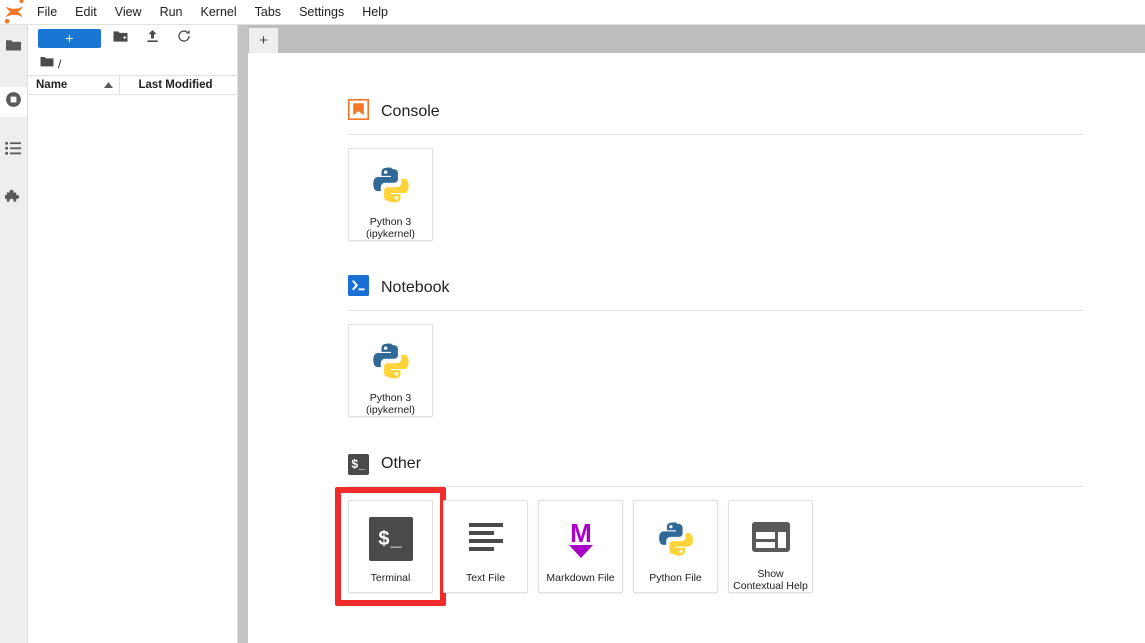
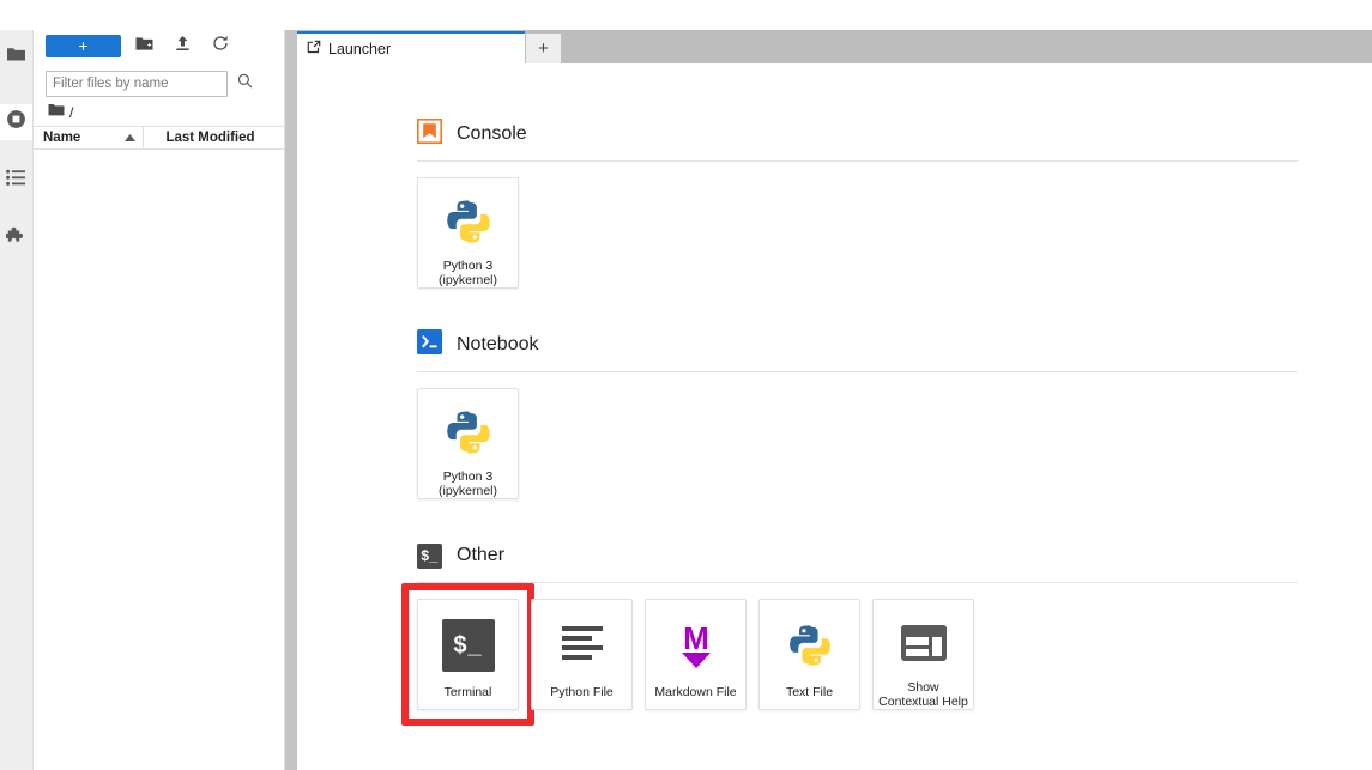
- File
- Edit
- View
- Run
- Kernel
- Tabs
- Settings
- Help
  +
+ Filter files by name
  /
  Name
  Last Modified
+ Launcher
  +
  Console
  Python 3
  (ipykernel)
  Notebook
  Python 3
  (ipykernel)
  $_
  Other
  $_
  Terminal
- Text File
+ Python File
  M
  Markdown File
- Python File
+ Text File
  Show
  Contextual Help
